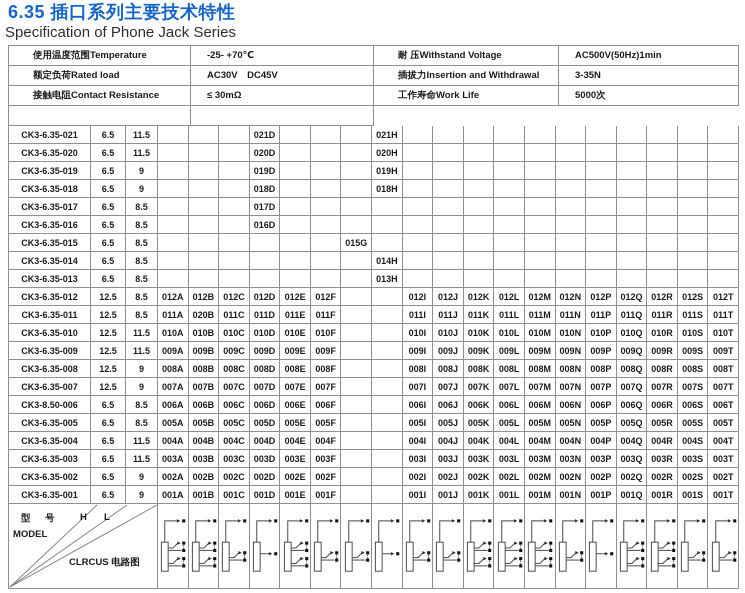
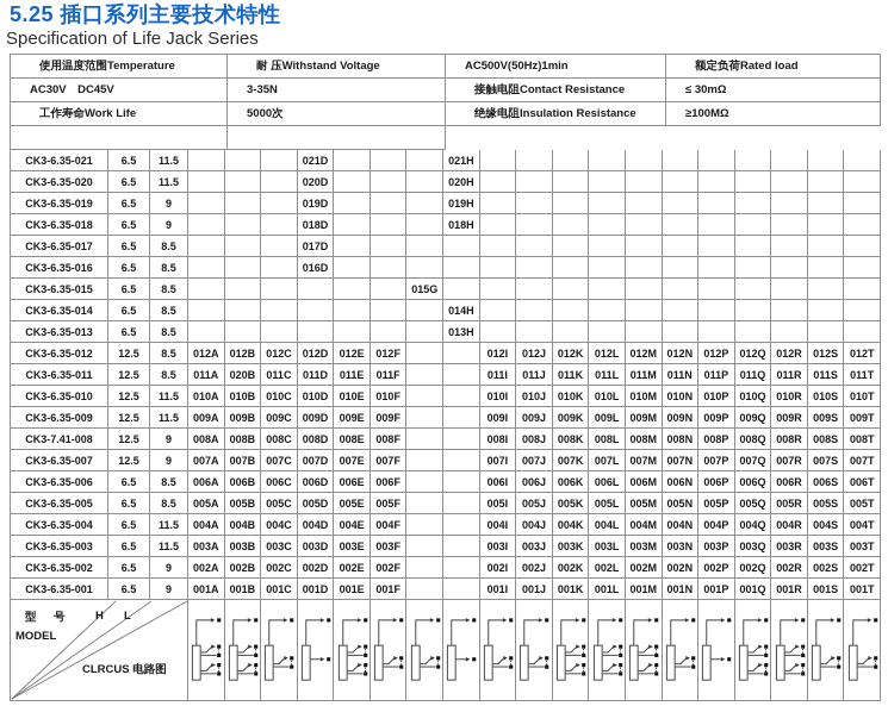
- 6.35 插口系列主要技术特性
+ 5.25 插口系列主要技术特性
- Specification of Phone Jack Series
+ Specification of Life Jack Series
  使用温度范围Temperature
- -25- +70℃
  耐 压Withstand Voltage
  AC500V(50Hz)1min
  额定负荷Rated load
  AC30V DC45V
- 插拔力Insertion and Withdrawal
  3-35N
  接触电阻Contact Resistance
  ≤ 30mΩ
  工作寿命Work Life
  5000次
+ 绝缘电阻Insulation Resistance
+ ≥100MΩ
  CK3-6.35-021
  6.5
  11.5
  021D
  021H
  CK3-6.35-020
  6.5
  11.5
  020D
  020H
  CK3-6.35-019
  6.5
  9
  019D
  019H
  CK3-6.35-018
  6.5
  9
  018D
  018H
  CK3-6.35-017
  6.5
  8.5
  017D
  CK3-6.35-016
  6.5
  8.5
  016D
  CK3-6.35-015
  6.5
  8.5
  015G
  CK3-6.35-014
  6.5
  8.5
  014H
  CK3-6.35-013
  6.5
  8.5
  013H
  CK3-6.35-012
  12.5
  8.5
  012A
  012B
  012C
  012D
  012E
  012F
  012I
  012J
  012K
  012L
  012M
  012N
  012P
  012Q
  012R
  012S
  012T
  CK3-6.35-011
  12.5
  8.5
  011A
  020B
  011C
  011D
  011E
  011F
  011I
  011J
  011K
  011L
  011M
  011N
  011P
  011Q
  011R
  011S
  011T
  CK3-6.35-010
  12.5
  11.5
  010A
  010B
  010C
  010D
  010E
  010F
  010I
  010J
  010K
  010L
  010M
  010N
  010P
  010Q
  010R
  010S
  010T
  CK3-6.35-009
  12.5
  11.5
  009A
  009B
  009C
  009D
  009E
  009F
  009I
  009J
  009K
  009L
  009M
  009N
  009P
  009Q
  009R
  009S
  009T
- CK3-6.35-008
+ CK3-7.41-008
  12.5
  9
  008A
  008B
  008C
  008D
  008E
  008F
  008I
  008J
  008K
  008L
  008M
  008N
  008P
  008Q
  008R
  008S
  008T
  CK3-6.35-007
  12.5
  9
  007A
  007B
  007C
  007D
  007E
  007F
  007I
  007J
  007K
  007L
  007M
  007N
  007P
  007Q
  007R
  007S
  007T
- CK3-8.50-006
+ CK3-6.35-006
  6.5
  8.5
  006A
  006B
  006C
  006D
  006E
  006F
  006I
  006J
  006K
  006L
  006M
  006N
  006P
  006Q
  006R
  006S
  006T
  CK3-6.35-005
  6.5
  8.5
  005A
  005B
  005C
  005D
  005E
  005F
  005I
  005J
  005K
  005L
  005M
  005N
  005P
  005Q
  005R
  005S
  005T
  CK3-6.35-004
  6.5
  11.5
  004A
  004B
  004C
  004D
  004E
  004F
  004I
  004J
  004K
  004L
  004M
  004N
  004P
  004Q
  004R
  004S
  004T
  CK3-6.35-003
  6.5
  11.5
  003A
  003B
  003C
  003D
  003E
  003F
  003I
  003J
  003K
  003L
  003M
  003N
  003P
  003Q
  003R
  003S
  003T
  CK3-6.35-002
  6.5
  9
  002A
  002B
  002C
  002D
  002E
  002F
  002I
  002J
  002K
  002L
  002M
  002N
  002P
  002Q
  002R
  002S
  002T
  CK3-6.35-001
  6.5
  9
  001A
  001B
  001C
  001D
  001E
  001F
  001I
  001J
  001K
  001L
  001M
  001N
  001P
  001Q
  001R
  001S
  001T
  型 号
  MODEL
  H
  L
  CLRCUS 电路图
